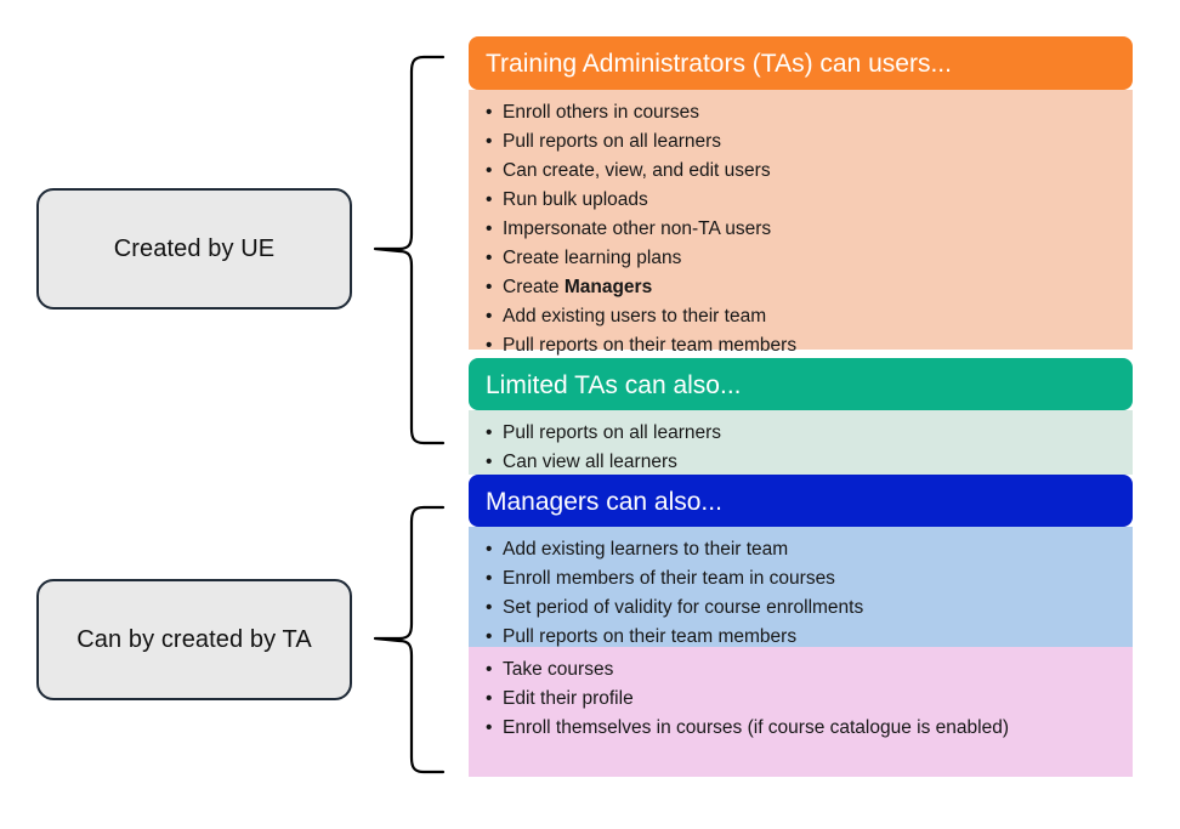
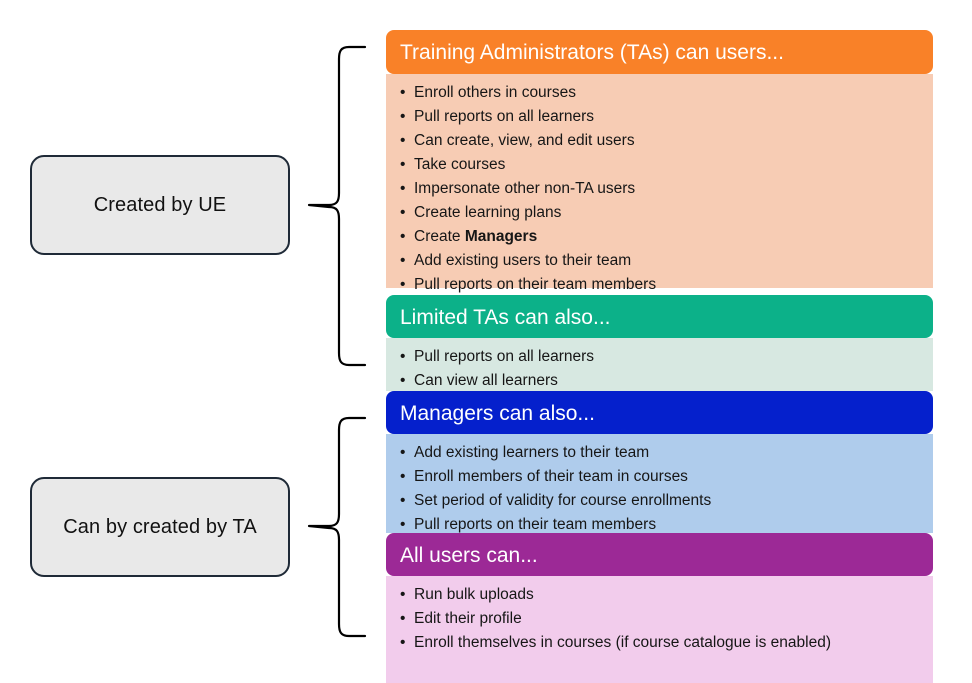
  Created by UE
  Can by created by TA
  Training Administrators (TAs) can users...
  •
  Enroll others in courses
  •
  Pull reports on all learners
  •
  Can create, view, and edit users
  •
- Run bulk uploads
+ Take courses
  •
  Impersonate other non-TA users
  •
  Create learning plans
  •
  Create Managers
  •
  Add existing users to their team
  •
  Pull reports on their team members
  Limited TAs can also...
  •
  Pull reports on all learners
  •
  Can view all learners
  Managers can also...
  •
  Add existing learners to their team
  •
  Enroll members of their team in courses
  •
  Set period of validity for course enrollments
  •
  Pull reports on their team members
+ All users can...
  •
- Take courses
+ Run bulk uploads
  •
  Edit their profile
  •
  Enroll themselves in courses (if course catalogue is enabled)
